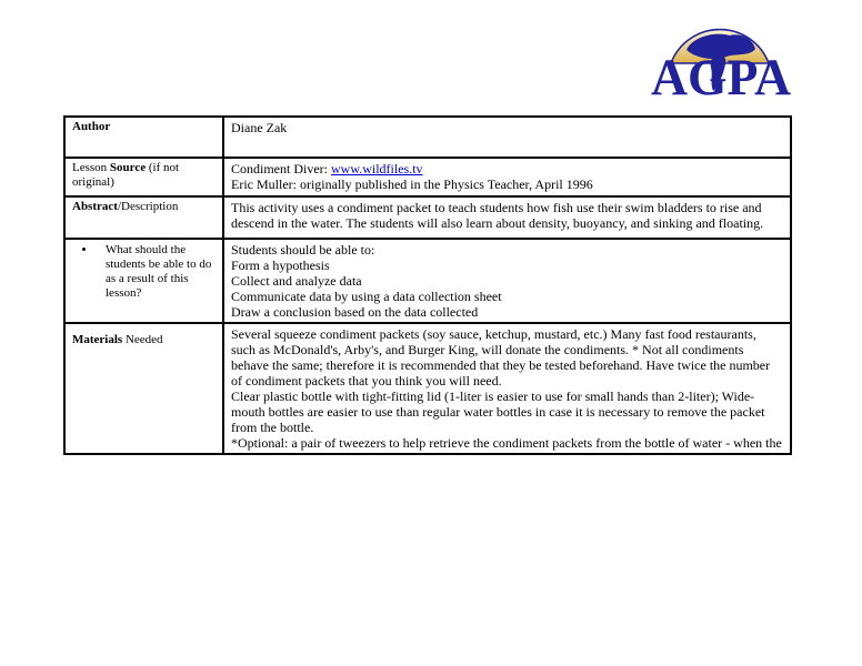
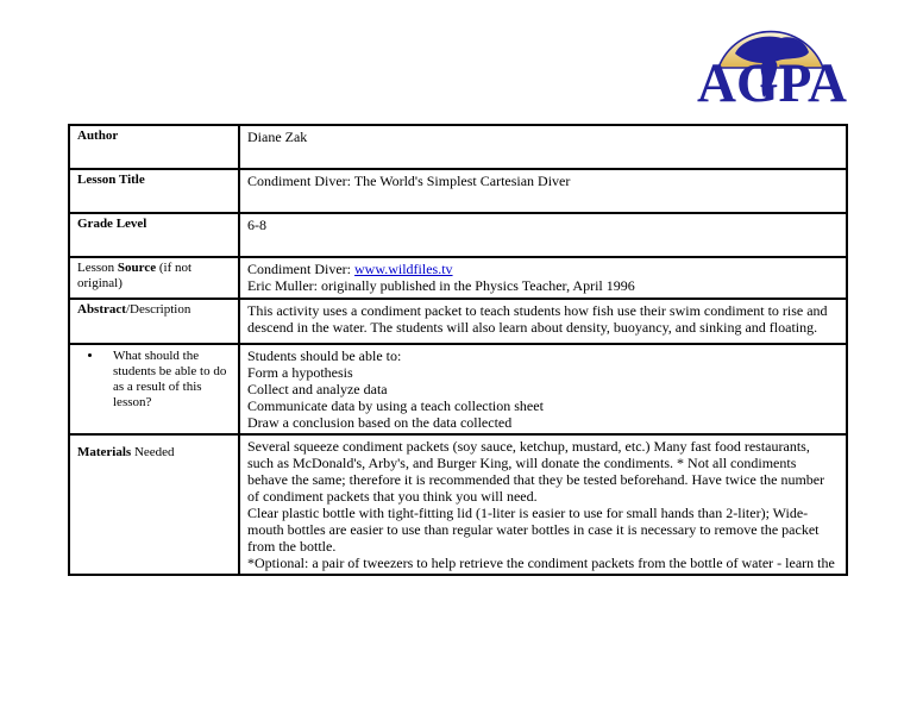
  AGPA
  Author	Diane Zak
+ Lesson Title	Condiment Diver: The World's Simplest Cartesian Diver
+ Grade Level	6-8
  Lesson Source (if not original)	Condiment Diver: www.wildfiles.tv Eric Muller: originally published in the Physics Teacher, April 1996
- Abstract/Description	This activity uses a condiment packet to teach students how fish use their swim bladders to rise and descend in the water. The students will also learn about density, buoyancy, and sinking and floating.
+ Abstract/Description	This activity uses a condiment packet to teach students how fish use their swim condiment to rise and descend in the water. The students will also learn about density, buoyancy, and sinking and floating.
- What should the students be able to do as a result of this lesson?	Students should be able to: Form a hypothesis Collect and analyze data Communicate data by using a data collection sheet Draw a conclusion based on the data collected
+ What should the students be able to do as a result of this lesson?	Students should be able to: Form a hypothesis Collect and analyze data Communicate data by using a teach collection sheet Draw a conclusion based on the data collected
- Materials Needed	Several squeeze condiment packets (soy sauce, ketchup, mustard, etc.) Many fast food restaurants, such as McDonald's, Arby's, and Burger King, will donate the condiments. * Not all condiments behave the same; therefore it is recommended that they be tested beforehand. Have twice the number of condiment packets that you think you will need. Clear plastic bottle with tight-fitting lid (1-liter is easier to use for small hands than 2-liter); Wide-mouth bottles are easier to use than regular water bottles in case it is necessary to remove the packet from the bottle. *Optional: a pair of tweezers to help retrieve the condiment packets from the bottle of water - when the
+ Materials Needed	Several squeeze condiment packets (soy sauce, ketchup, mustard, etc.) Many fast food restaurants, such as McDonald's, Arby's, and Burger King, will donate the condiments. * Not all condiments behave the same; therefore it is recommended that they be tested beforehand. Have twice the number of condiment packets that you think you will need. Clear plastic bottle with tight-fitting lid (1-liter is easier to use for small hands than 2-liter); Wide-mouth bottles are easier to use than regular water bottles in case it is necessary to remove the packet from the bottle. *Optional: a pair of tweezers to help retrieve the condiment packets from the bottle of water - learn the
